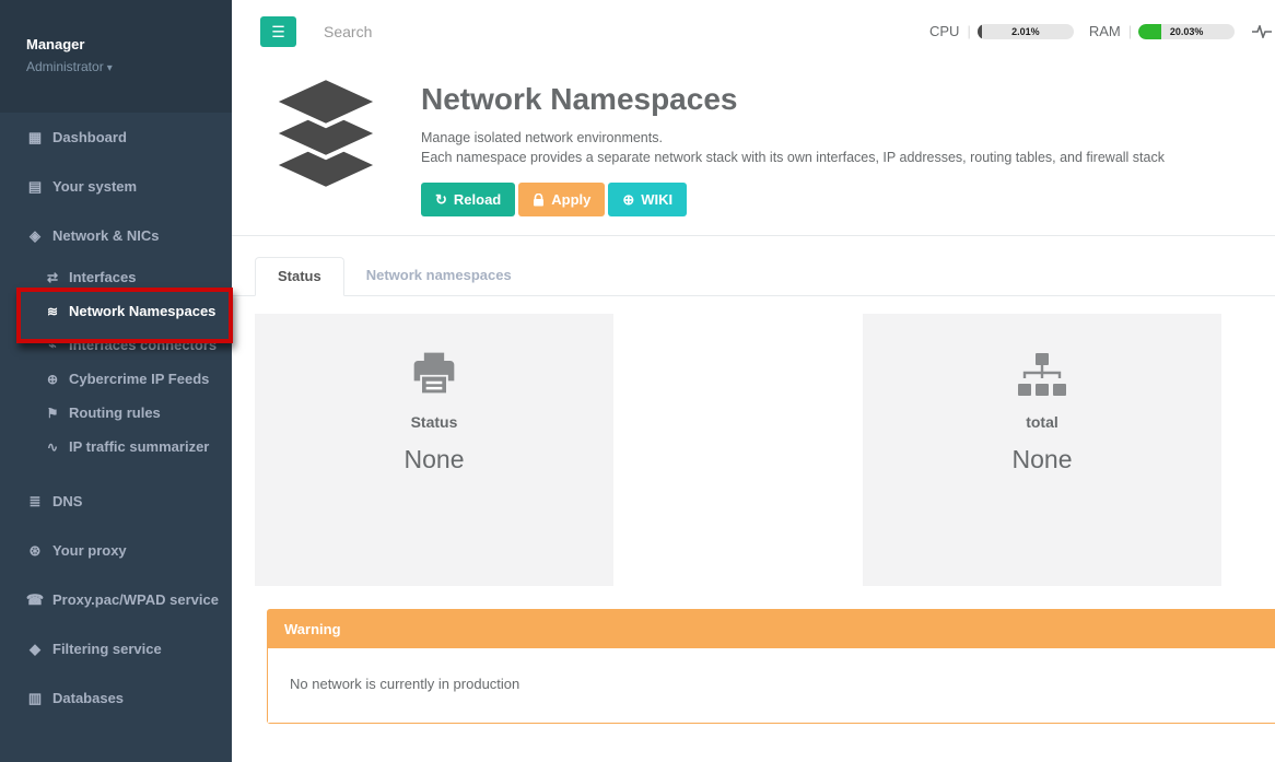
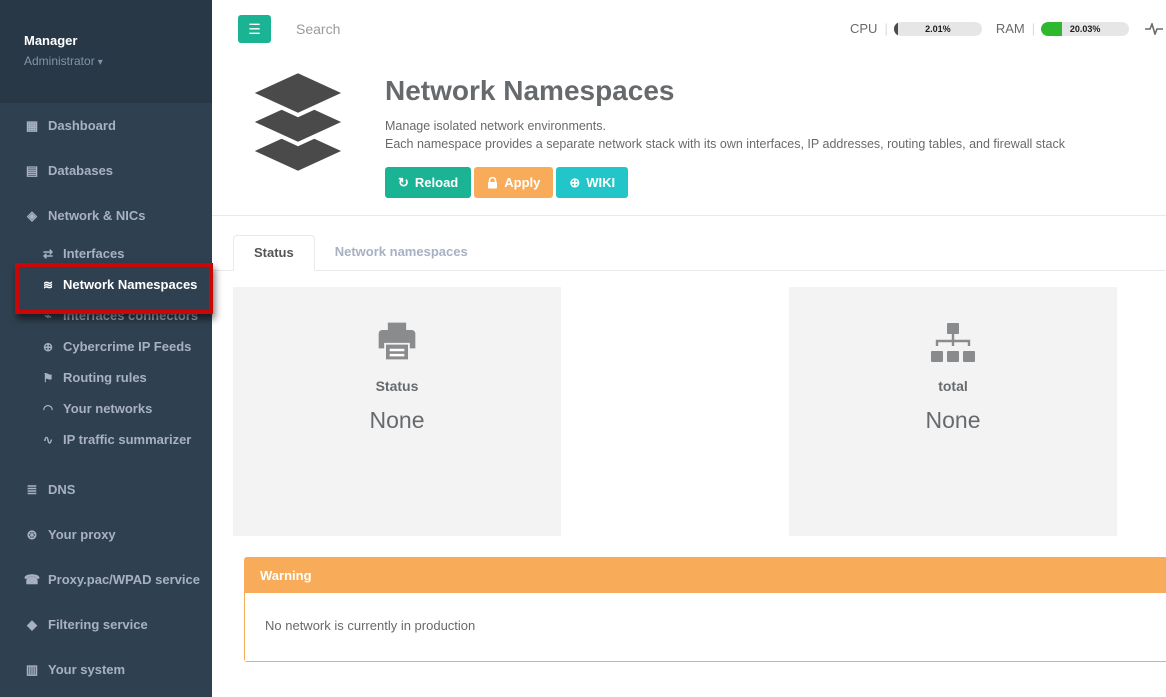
  Manager
  Administrator ▾
  ▦
  Dashboard
  ▤
- Your system
+ Databases
  ◈
  Network & NICs
  ⇄
  Interfaces
  ≋
  Network Namespaces
  ⌁
  Interfaces connectors
  ⊕
  Cybercrime IP Feeds
  ⚑
  Routing rules
+ ◠
+ Your networks
  ∿
  IP traffic summarizer
  ≣
  DNS
  ⊛
  Your proxy
  ☎
  Proxy.pac/WPAD service
  ◆
  Filtering service
  ▥
- Databases
+ Your system
  ☰
  Search
  CPU
  |
  2.01%
  RAM
  |
  20.03%
  Network Namespaces
  Manage isolated network environments.
  Each namespace provides a separate network stack with its own interfaces, IP addresses, routing tables, and firewall stack
  ↻
  Reload
  Apply
  ⊕
  WIKI
  Status
  Network namespaces
  Status
  None
  total
  None
  Warning
  No network is currently in production
